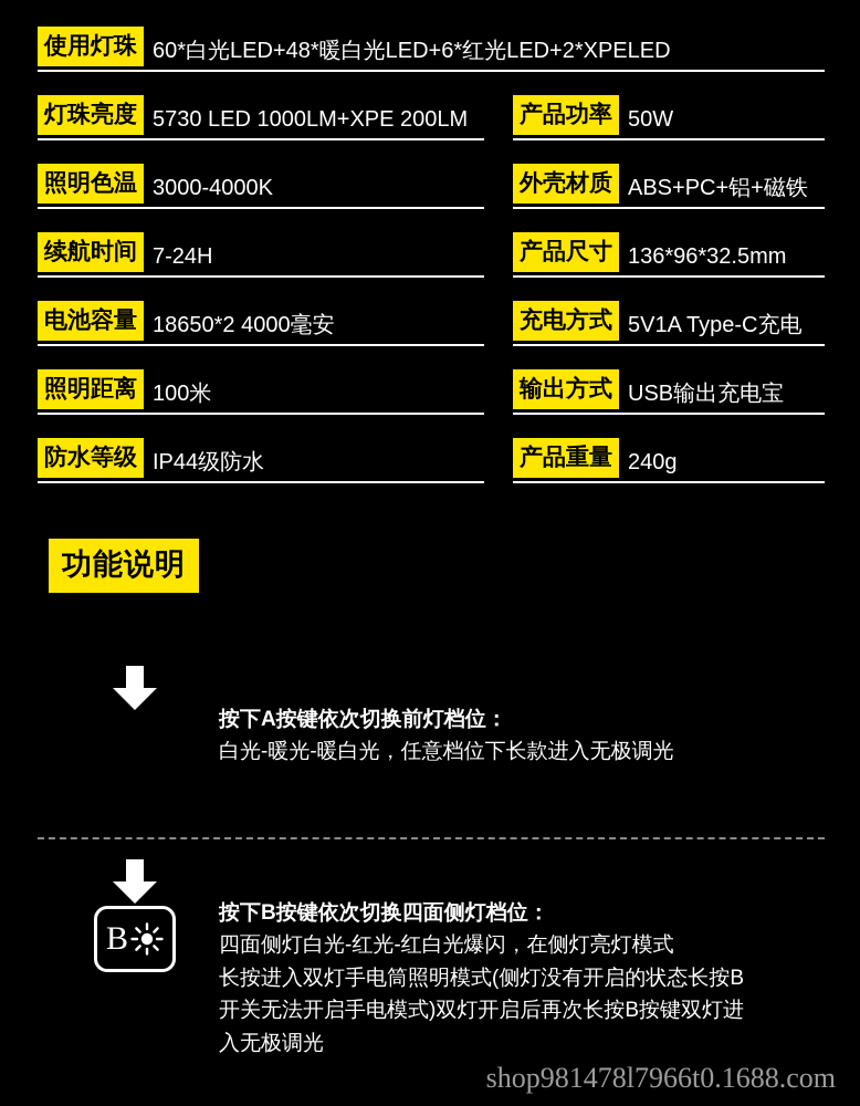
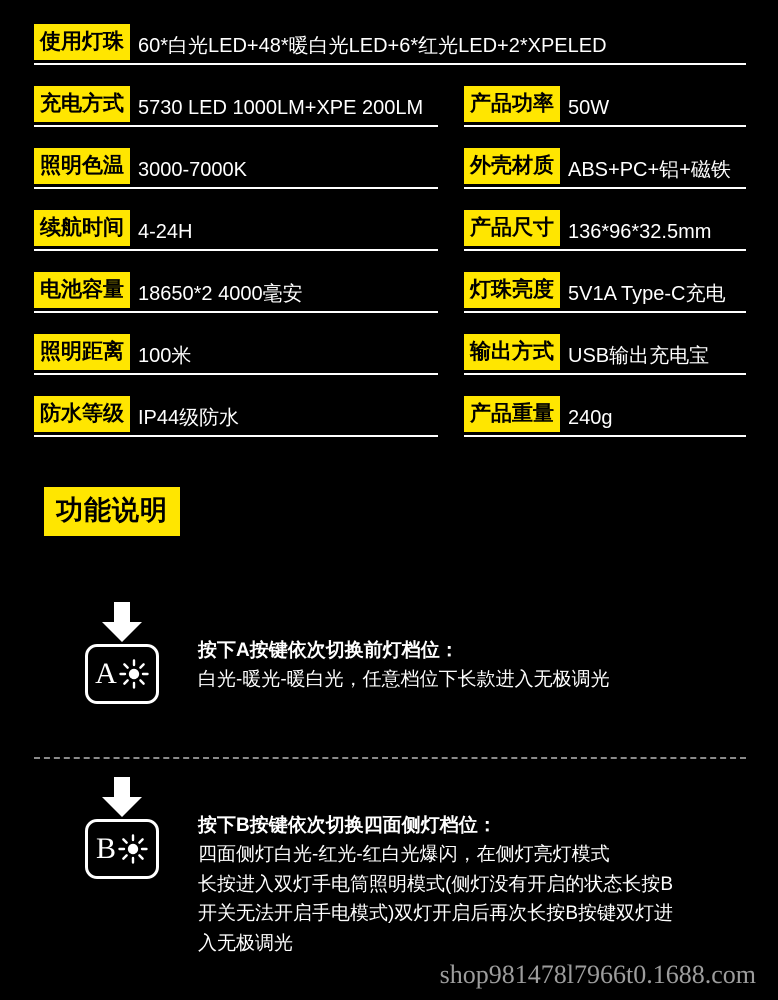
  使用灯珠
  60*白光LED+48*暖白光LED+6*红光LED+2*XPELED
- 灯珠亮度
+ 充电方式
  5730 LED 1000LM+XPE 200LM
  产品功率
  50W
  照明色温
- 3000-4000K
+ 3000-7000K
  外壳材质
  ABS+PC+铝+磁铁
  续航时间
- 7-24H
+ 4-24H
  产品尺寸
  136*96*32.5mm
  电池容量
  18650*2 4000毫安
- 充电方式
+ 灯珠亮度
  5V1A Type-C充电
  照明距离
  100米
  输出方式
  USB输出充电宝
  防水等级
  IP44级防水
  产品重量
  240g
  功能说明
+ A
  按下A按键依次切换前灯档位：
  白光-暖光-暖白光，任意档位下长款进入无极调光
  B
  按下B按键依次切换四面侧灯档位：
  四面侧灯白光-红光-红白光爆闪，在侧灯亮灯模式
  长按进入双灯手电筒照明模式(侧灯没有开启的状态长按B
  开关无法开启手电模式)双灯开启后再次长按B按键双灯进
  入无极调光
  shop981478l7966t0.1688.com
